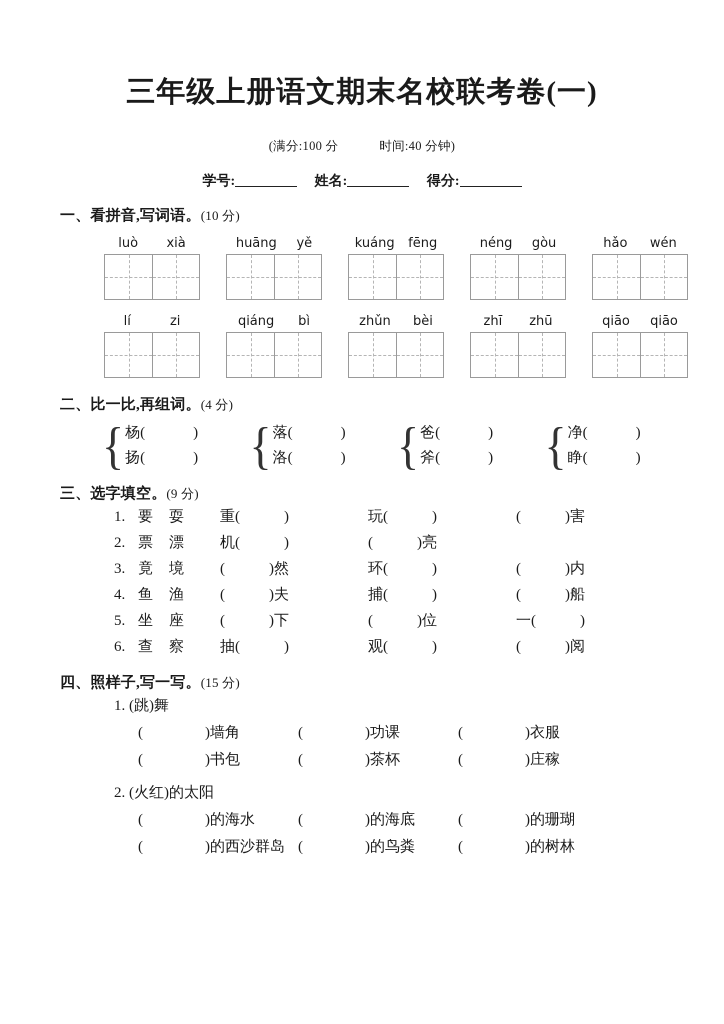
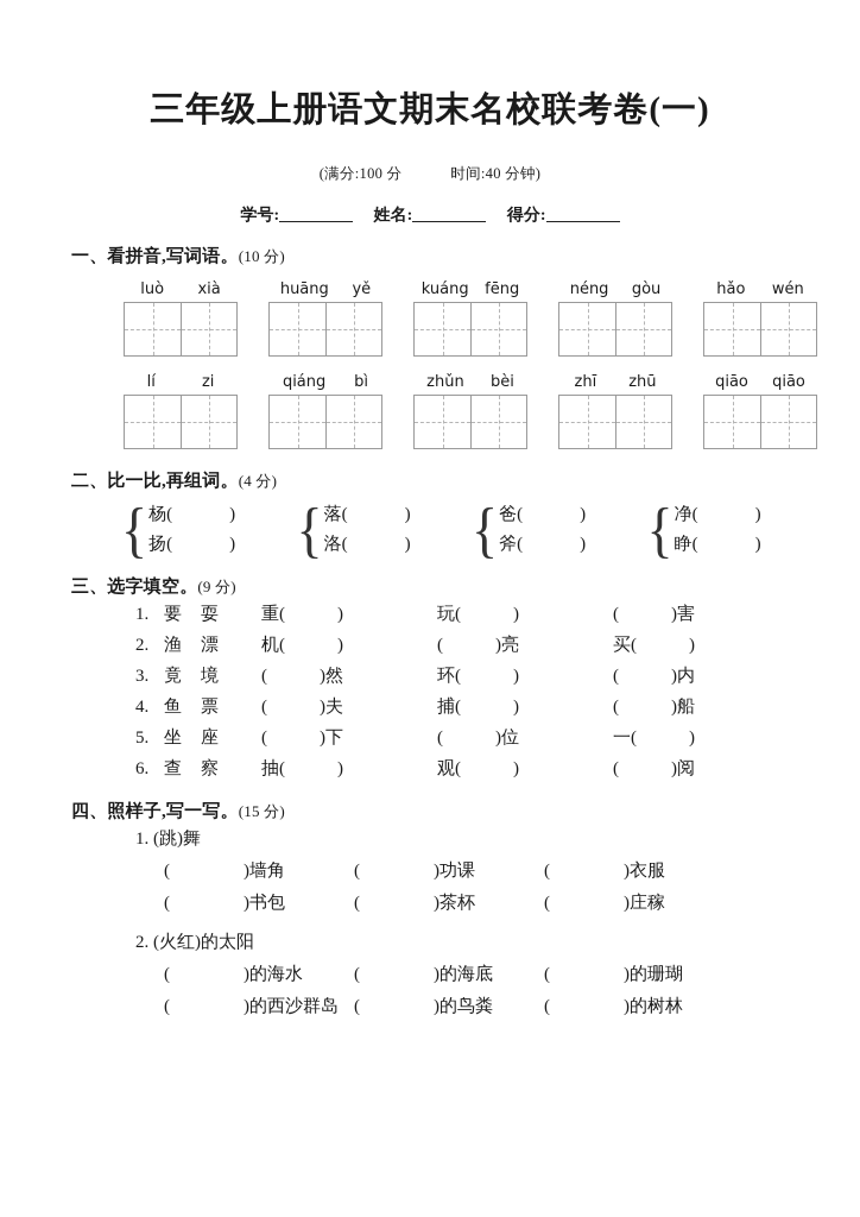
  三年级上册语文期末名校联考卷(一)
  (满分:100 分 时间:40 分钟)
  学号: 姓名: 得分:
  一、看拼音,写词语。(10 分)
  luò
  xià
  huāng
  yě
  kuáng
  fēng
  néng
  gòu
  hǎo
  wén
  lí
  zi
  qiáng
  bì
  zhǔn
  bèi
  zhī
  zhū
  qiāo
  qiāo
  二、比一比,再组词。(4 分)
  {
  杨( )
  扬( )
  {
  落( )
  洛( )
  {
  爸( )
  斧( )
  {
  净( )
  睁( )
  三、选字填空。(9 分)
  1.
  要
  耍
  重( )
  玩( )
  ( )害
  2.
- 票
+ 渔
  漂
  机( )
  ( )亮
+ 买( )
  3.
  竟
  境
  ( )然
  环( )
  ( )内
  4.
  鱼
- 渔
+ 票
  ( )夫
  捕( )
  ( )船
  5.
  坐
  座
  ( )下
  ( )位
  一( )
  6.
  查
  察
  抽( )
  观( )
  ( )阅
  四、照样子,写一写。(15 分)
  1. (跳)舞
  ( )墙角
  ( )功课
  ( )衣服
  ( )书包
  ( )茶杯
  ( )庄稼
  2. (火红)的太阳
  ( )的海水
  ( )的海底
  ( )的珊瑚
  ( )的西沙群岛
  ( )的鸟粪
  ( )的树林
